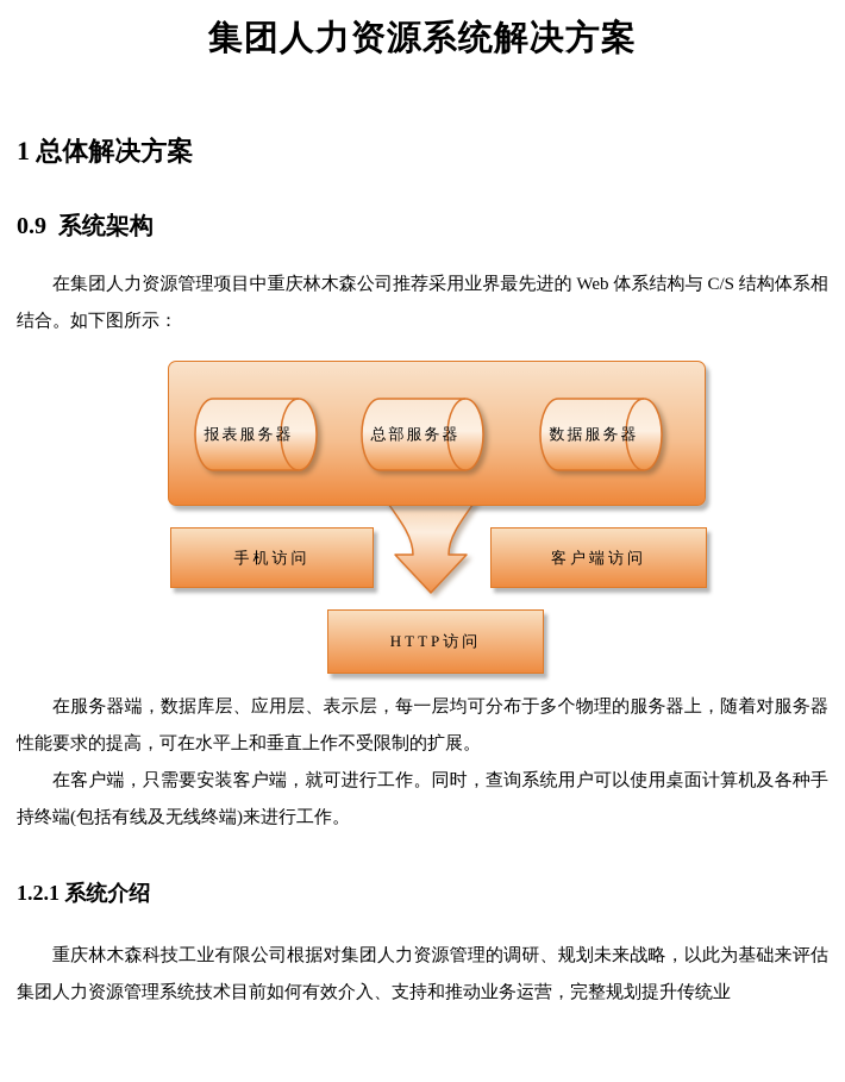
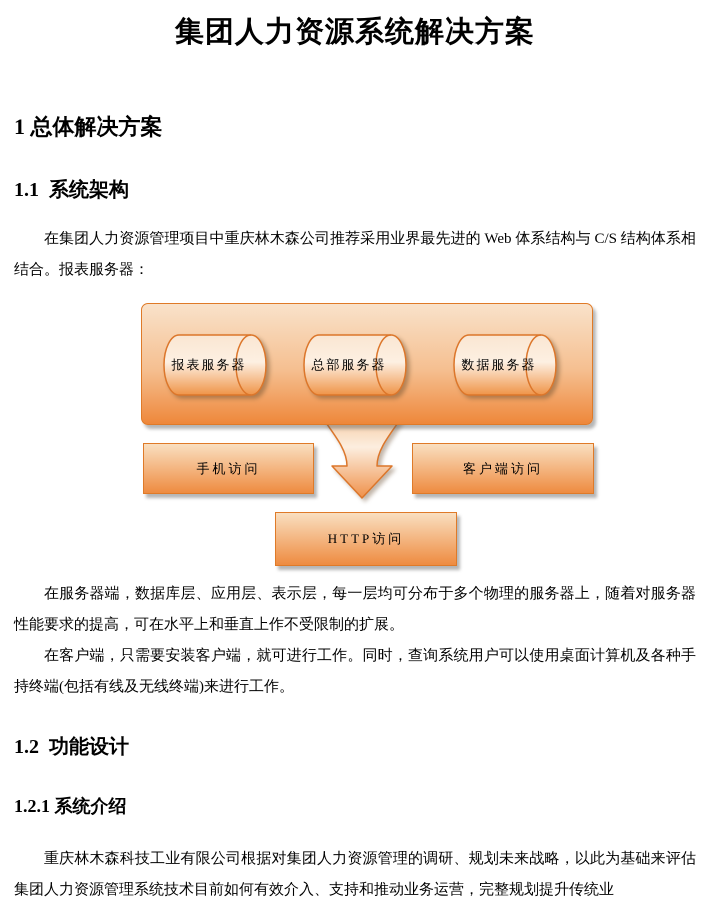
  集团人力资源系统解决方案
  1 总体解决方案
- 0.9 系统架构
+ 1.1 系统架构
- 在集团人力资源管理项目中重庆林木森公司推荐采用业界最先进的 Web 体系结构与 C/S 结构体系相结合。如下图所示：
+ 在集团人力资源管理项目中重庆林木森公司推荐采用业界最先进的 Web 体系结构与 C/S 结构体系相结合。报表服务器：
  报表服务器
  总部服务器
  数据服务器
  手机访问
  客户端访问
  HTTP访问
  在服务器端，数据库层、应用层、表示层，每一层均可分布于多个物理的服务器上，随着对服务器性能要求的提高，可在水平上和垂直上作不受限制的扩展。
  在客户端，只需要安装客户端，就可进行工作。同时，查询系统用户可以使用桌面计算机及各种手持终端(包括有线及无线终端)来进行工作。
+ 1.2 功能设计
  1.2.1 系统介绍
  重庆林木森科技工业有限公司根据对集团人力资源管理的调研、规划未来战略，以此为基础来评估集团人力资源管理系统技术目前如何有效介入、支持和推动业务运营，完整规划提升传统业
